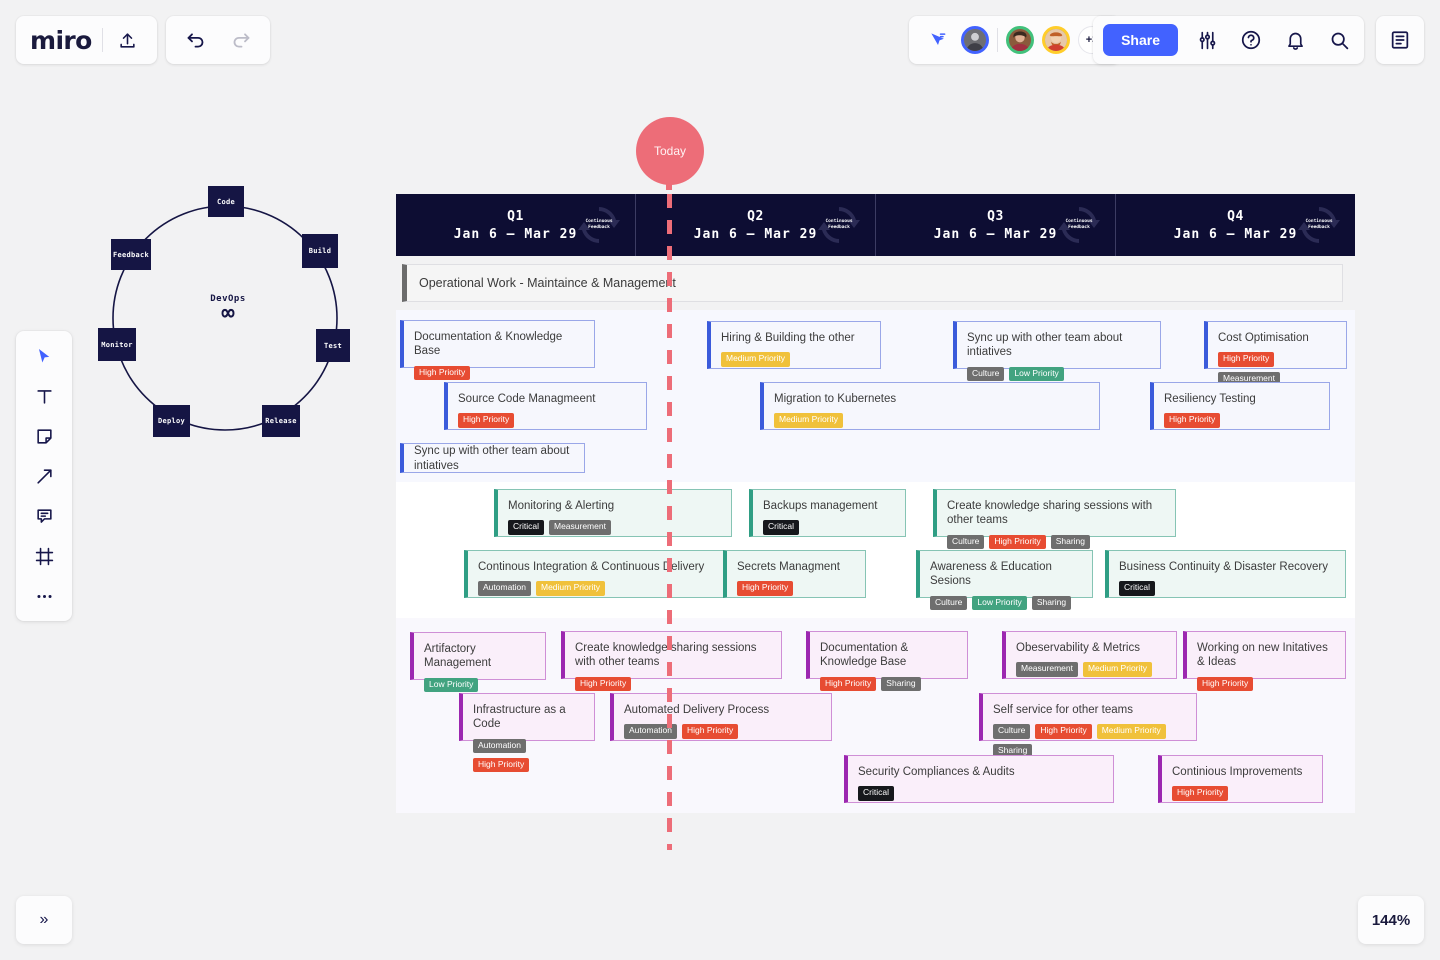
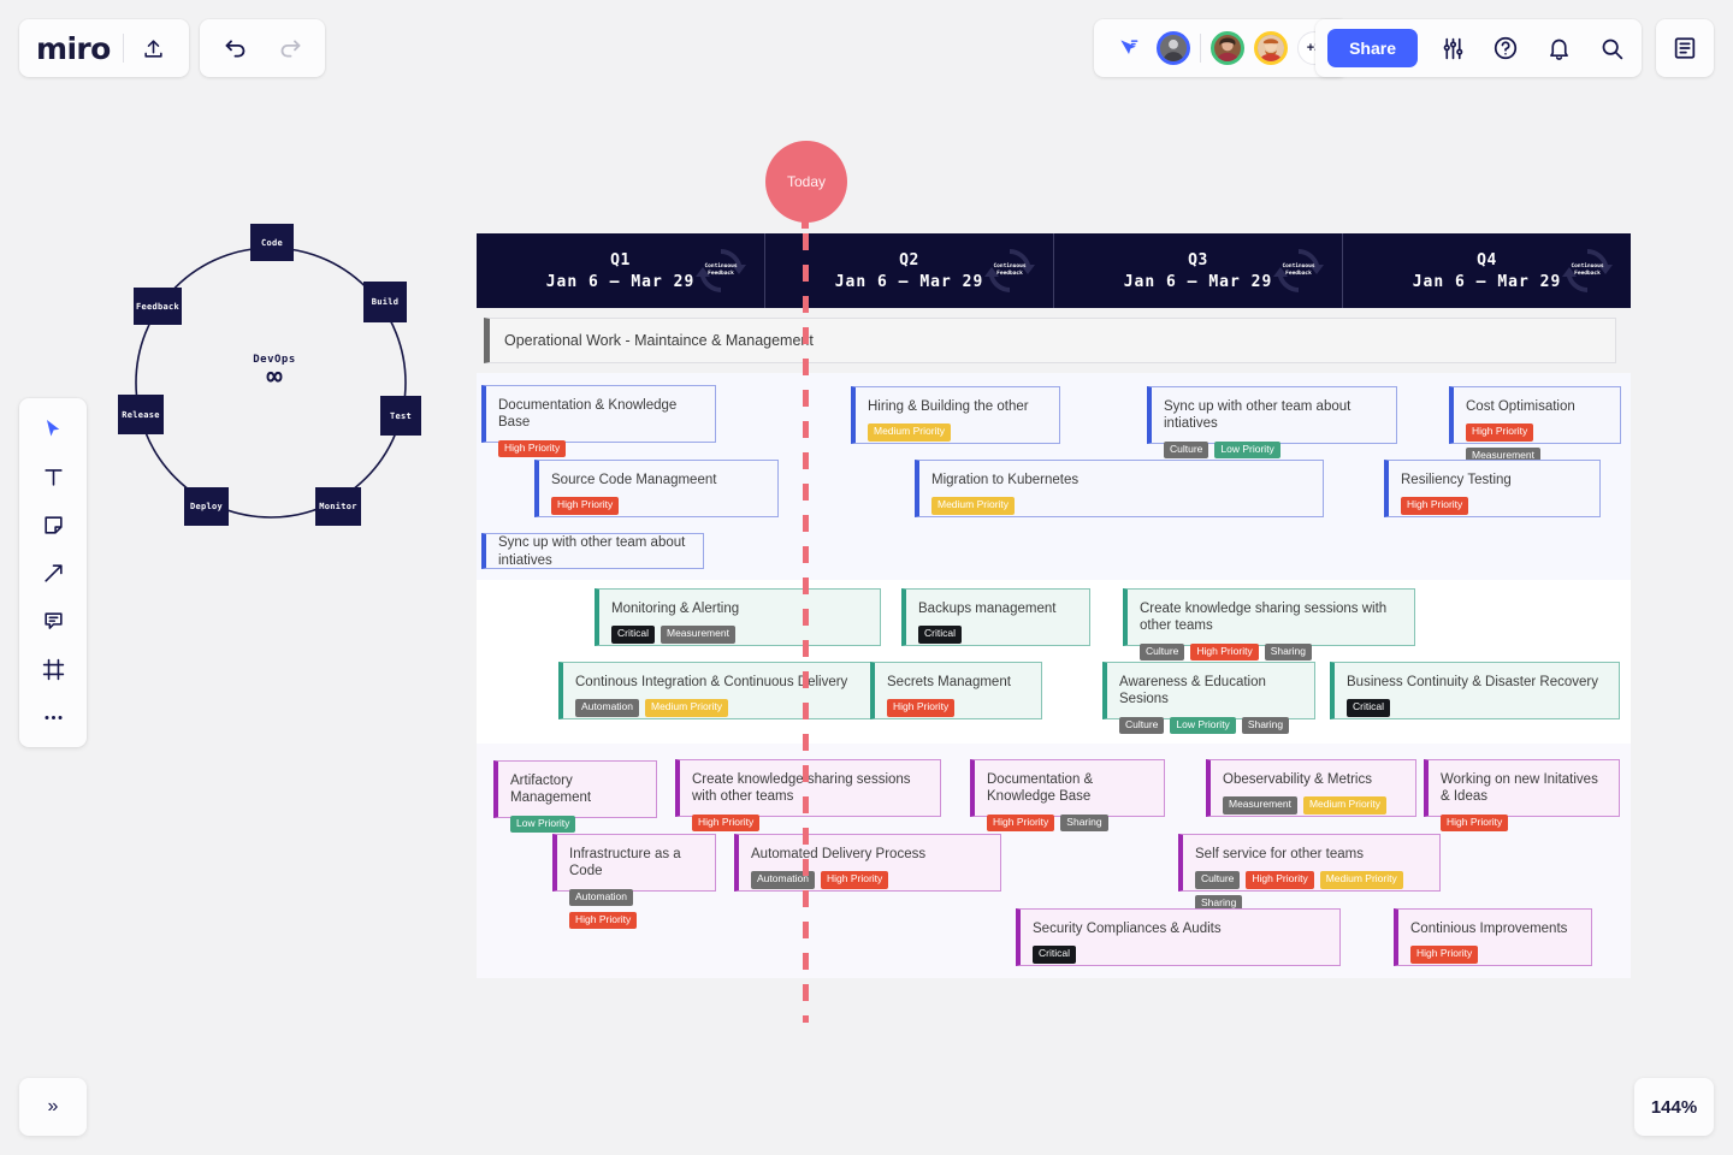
  miro
  Share
  »
  144%
  Code
  Build
  Test
- Release
+ Monitor
  Deploy
- Monitor
+ Release
  Feedback
  DevOps
  ∞
  Today
  Q1
  Jan 6 – Mar 29
  Q2
  Jan 6 – Mar 29
  Q3
  Jan 6 – Mar 29
  Q4
  Jan 6 – Mar 29
  Operational Work - Maintaince & Managemet
  Documentation & Knowledge Base
  High Priority
  Hiring & Building the other
  Medium Priority
  Sync up with other team about intiatives
  Culture
  Low Priority
  Cost Optimisation
  High Priority
  Measurement
  Source Code Managmeent
  High Priority
  Migration to Kubernetes
  Medium Priority
  Resiliency Testing
  High Priority
  Sync up with other team about intiatives
  Monitoring & Alerting
  Critical
  Measurement
  Backups management
  Critical
  Create knowledge sharing sessions with other teams
  Culture
  High Priority
  Sharing
  Continous Integration & Continuouselivery
  Automation
  Medium Priority
  Secrets Managment
  High Priority
  Awareness & Education Sesions
  Culture
  Low Priority
  Sharing
  Business Continuity & Disaster Recovery
  Critical
  Artifactory Management
  Low Priority
  Create knowledge sharing sessions with other teams
  High Priority
  Documentation & Knowledge Base
  High Priority
  Sharing
  Obeservability & Metrics
  Measurement
  Medium Priority
  Working on new Initatives & Ideas
  High Priority
  Infrastructure as a Code
  Automation
  High Priority
  Automatd Delivery Process
  Automatio
  High Priority
  Self service for other teams
  Culture
  High Priority
  Medium Priority
  Sharing
  Security Compliances & Audits
  Critical
  Continious Improvements
  High Priority
